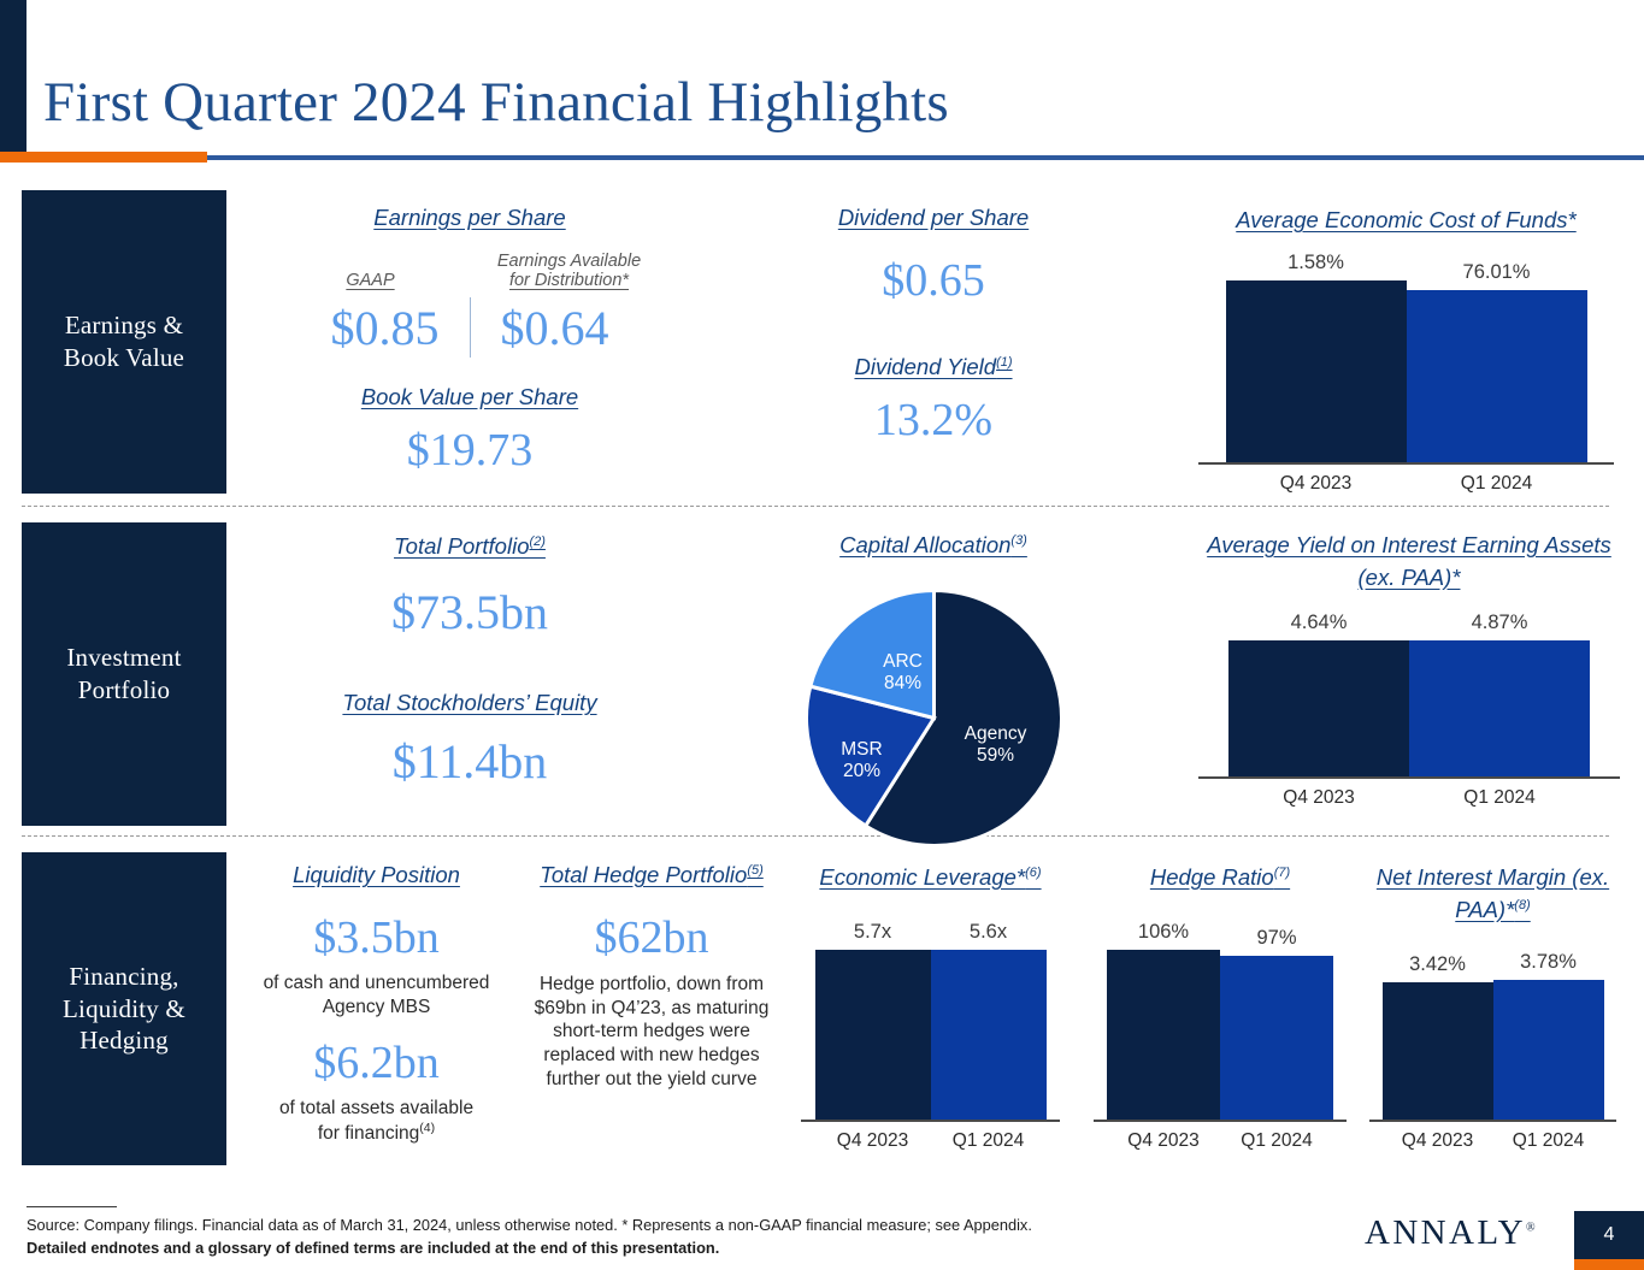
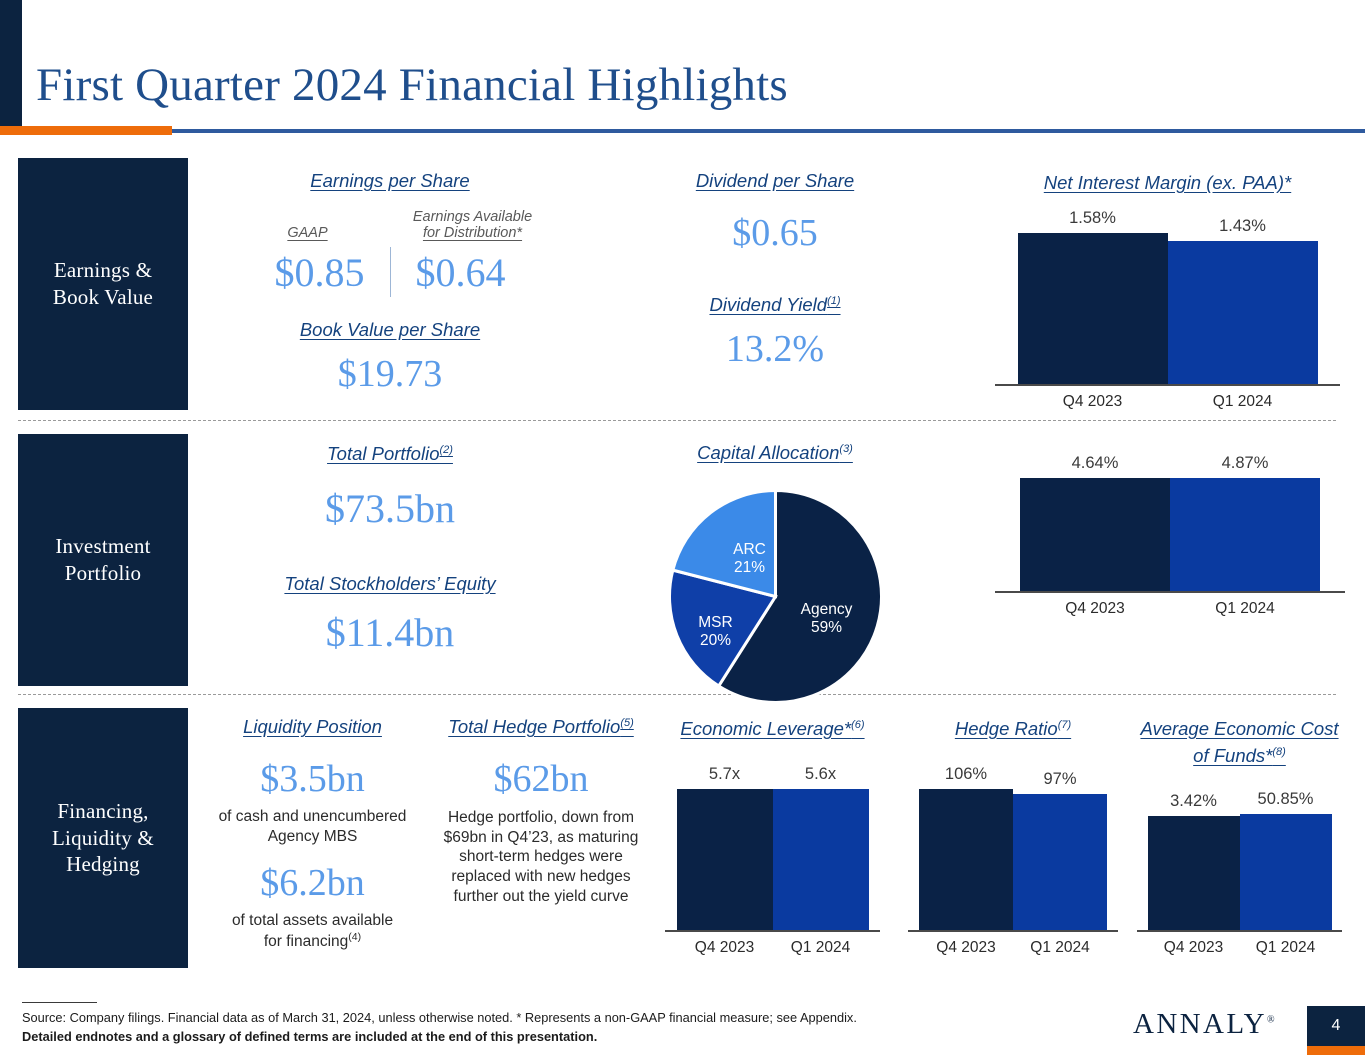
  First Quarter 2024 Financial Highlights
  Earnings &
  Book Value
  Investment
  Portfolio
  Financing,
  Liquidity &
  Hedging
  Earnings per Share
  GAAP
  Earnings Available
  for Distribution*
  $0.85
  $0.64
  Book Value per Share
  $19.73
  Dividend per Share
  $0.65
  Dividend Yield(1)
  13.2%
- Average Economic Cost of Funds*
+ Net Interest Margin (ex. PAA)*
  1.58%
- 76.01%
+ 1.43%
  Q4 2023
  Q1 2024
  Total Portfolio(2)
  $73.5bn
  Total Stockholders’ Equity
  $11.4bn
  Capital Allocation(3)
  ARC
- 84%
+ 21%
  MSR
  20%
  Agency
  59%
- Average Yield on Interest Earning Assets (ex. PAA)*
  4.64%
  4.87%
  Q4 2023
  Q1 2024
  Liquidity Position
  $3.5bn
  of cash and unencumbered Agency MBS
  $6.2bn
  of total assets available
  for financing(4)
  Total Hedge Portfolio(5)
  $62bn
  Hedge portfolio, down from $69bn in Q4’23, as maturing short-term hedges were replaced with new hedges further out the yield curve
  Economic Leverage*(6)
  5.7x
  5.6x
  Q4 2023
  Q1 2024
  Hedge Ratio(7)
  106%
  97%
  Q4 2023
  Q1 2024
- Net Interest Margin (ex. PAA)*(8)
+ Average Economic Cost of Funds*(8)
  3.42%
- 3.78%
+ 50.85%
  Q4 2023
  Q1 2024
  Source: Company filings. Financial data as of March 31, 2024, unless otherwise noted. * Represents a non-GAAP financial measure; see Appendix.
  Detailed endnotes and a glossary of defined terms are included at the end of this presentation.
  ANNALY®
  4
